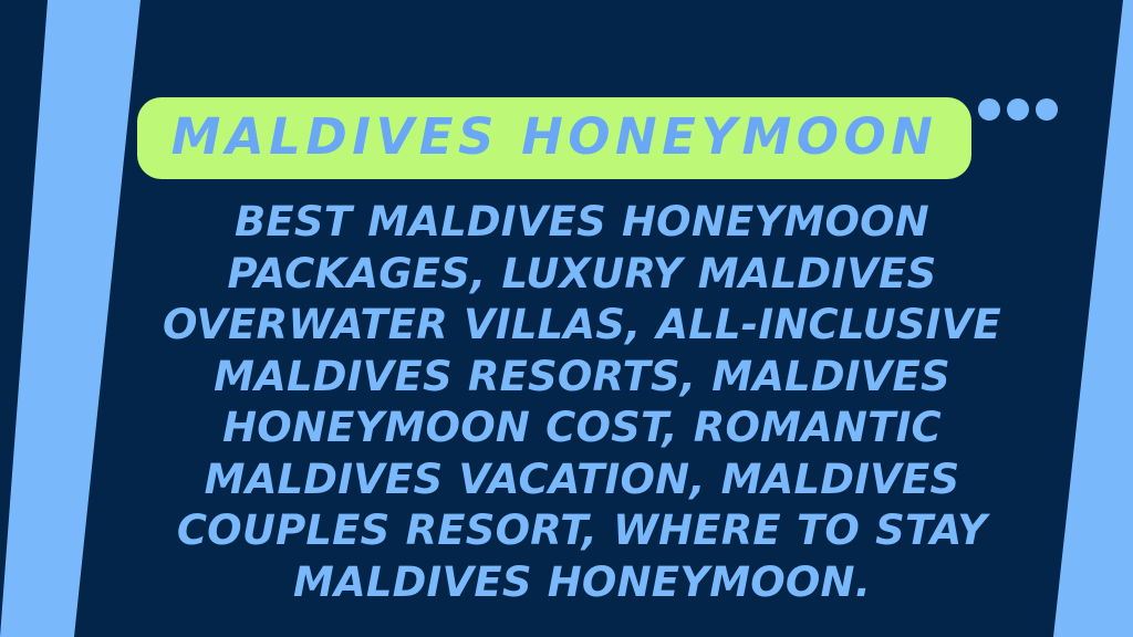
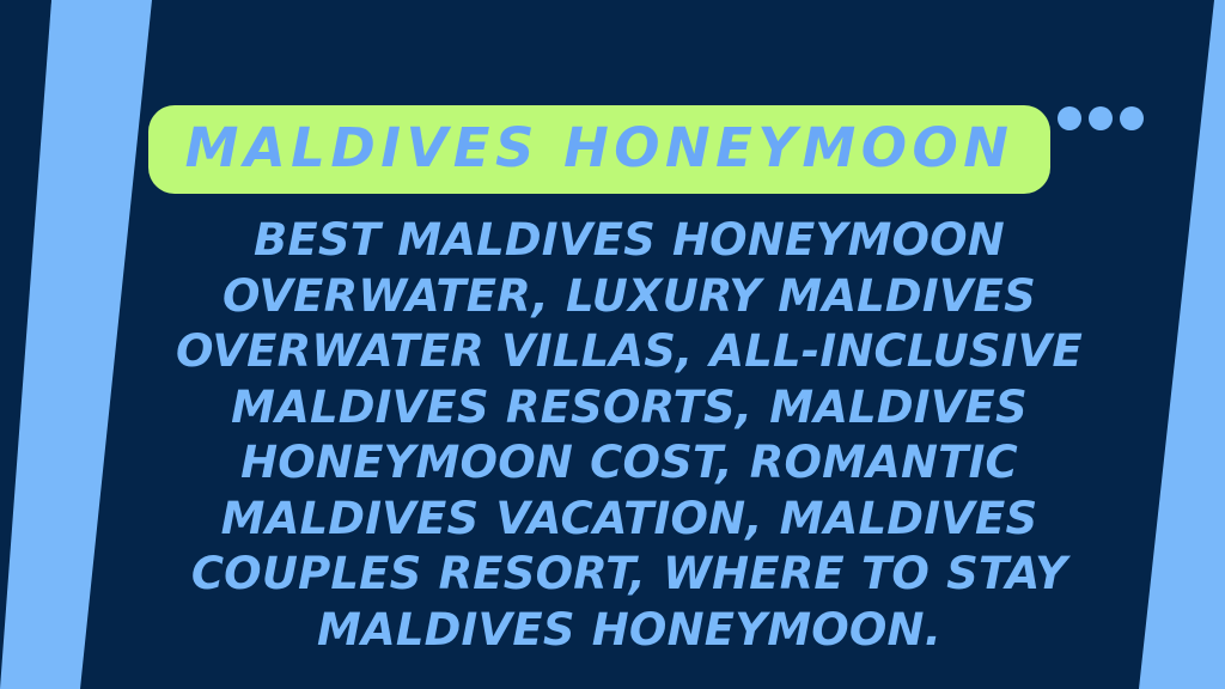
  MALDIVES HONEYMOON
- BEST MALDIVES HONEYMOON PACKAGES, LUXURY MALDIVES OVERWATER VILLAS, ALL-INCLUSIVE MALDIVES RESORTS, MALDIVES HONEYMOON COST, ROMANTIC MALDIVES VACATION, MALDIVES COUPLES RESORT, WHERE TO STAY MALDIVES HONEYMOON.
+ BEST MALDIVES HONEYMOON OVERWATER, LUXURY MALDIVES OVERWATER VILLAS, ALL-INCLUSIVE MALDIVES RESORTS, MALDIVES HONEYMOON COST, ROMANTIC MALDIVES VACATION, MALDIVES COUPLES RESORT, WHERE TO STAY MALDIVES HONEYMOON.
